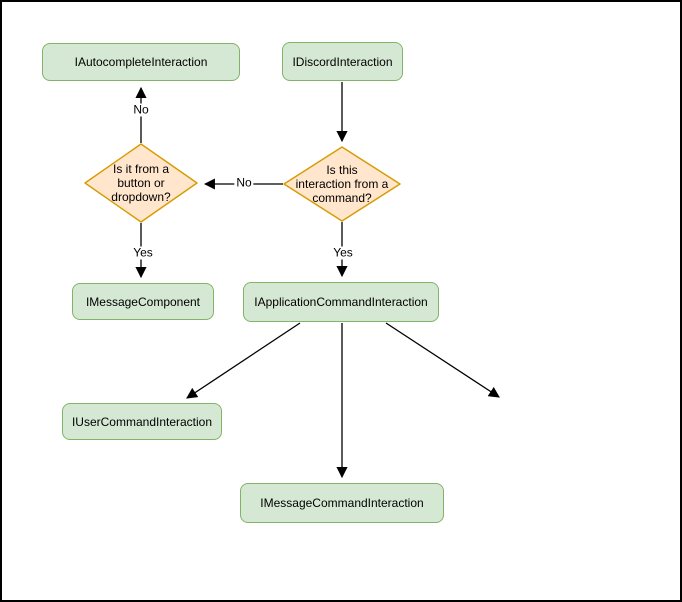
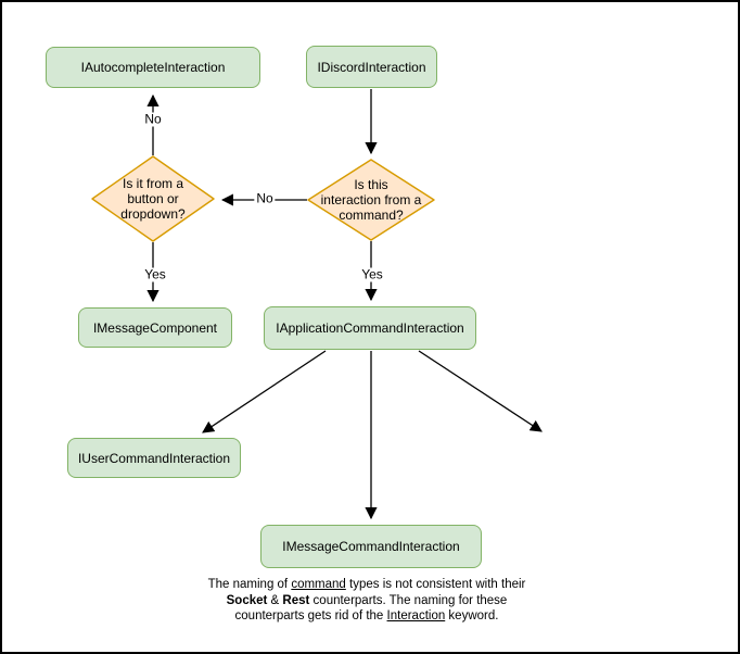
  IAutocompleteInteraction
  IDiscordInteraction
  IMessageComponent
  IApplicationCommandInteraction
  IUserCommandInteraction
  IMessageCommandInteraction
  Is it from a
  button or
  dropdown?
  Is this
  interaction from a
  command?
  No
  No
  Yes
  Yes
+ The naming of command types is not consistent with their
+ Socket & Rest counterparts. The naming for these
+ counterparts gets rid of the Interaction keyword.
